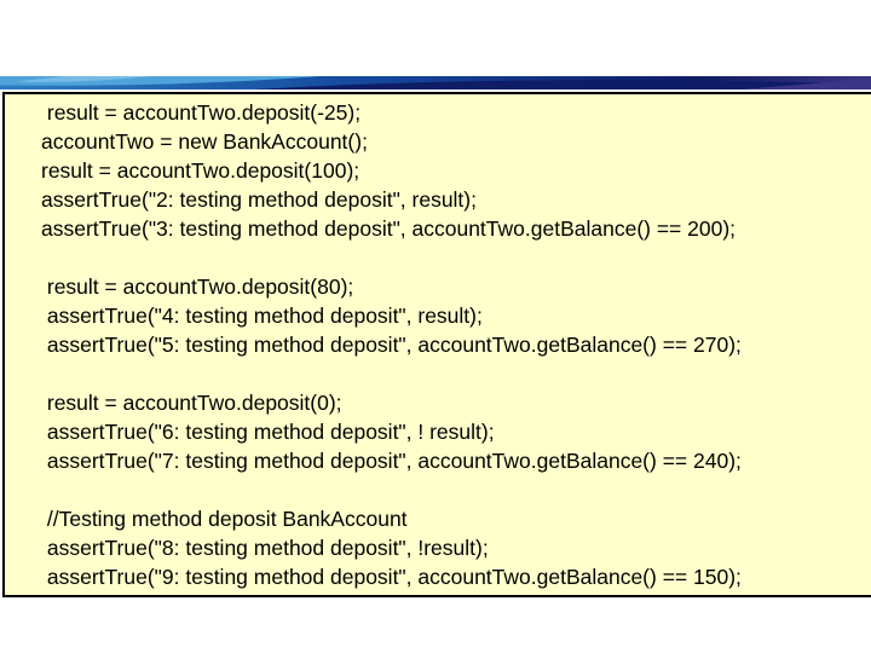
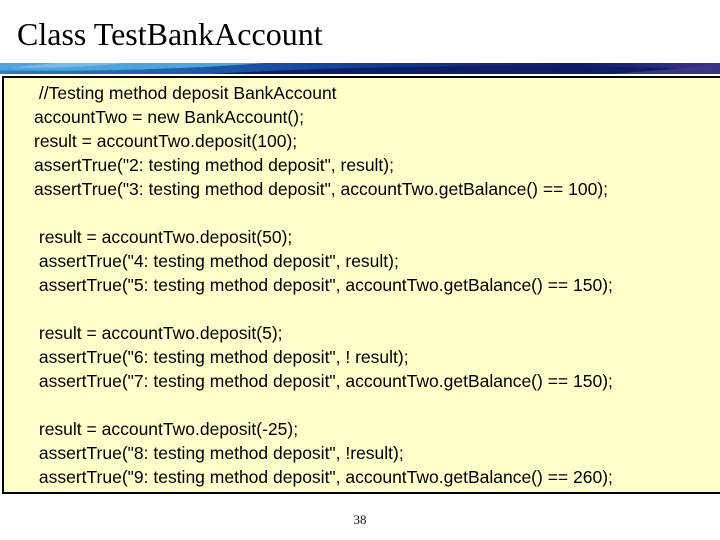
+ Class TestBankAccount
- result = accountTwo.deposit(-25);
+ //Testing method deposit BankAccount
  accountTwo = new BankAccount();
  result = accountTwo.deposit(100);
  assertTrue("2: testing method deposit", result);
- assertTrue("3: testing method deposit", accountTwo.getBalance() == 200);
+ assertTrue("3: testing method deposit", accountTwo.getBalance() == 100);
- result = accountTwo.deposit(80);
+ result = accountTwo.deposit(50);
  assertTrue("4: testing method deposit", result);
- assertTrue("5: testing method deposit", accountTwo.getBalance() == 270);
+ assertTrue("5: testing method deposit", accountTwo.getBalance() == 150);
- result = accountTwo.deposit(0);
+ result = accountTwo.deposit(5);
  assertTrue("6: testing method deposit", ! result);
- assertTrue("7: testing method deposit", accountTwo.getBalance() == 240);
+ assertTrue("7: testing method deposit", accountTwo.getBalance() == 150);
- //Testing method deposit BankAccount
+ result = accountTwo.deposit(-25);
  assertTrue("8: testing method deposit", !result);
- assertTrue("9: testing method deposit", accountTwo.getBalance() == 150);
+ assertTrue("9: testing method deposit", accountTwo.getBalance() == 260);
+ 38
